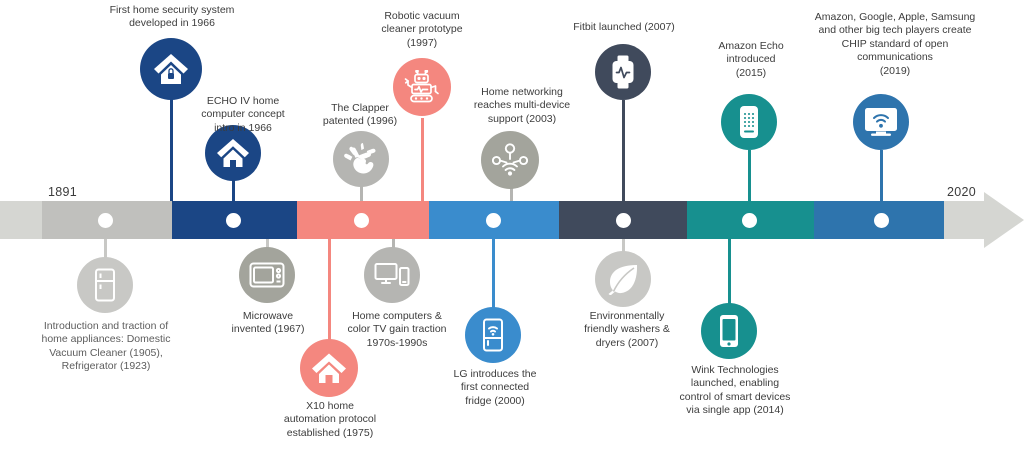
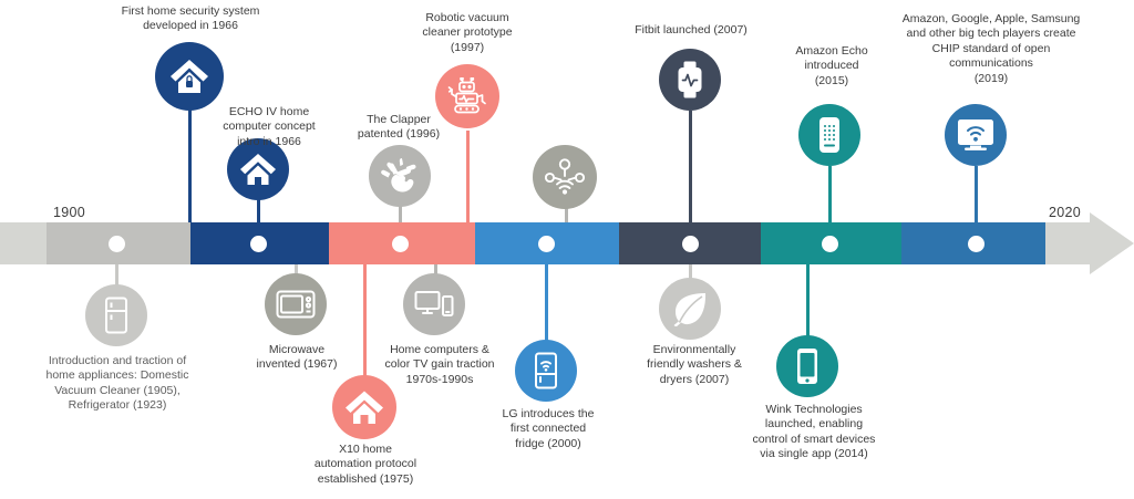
- 1891
+ 1900
  2020
  First home security system
  developed in 1966
  ECHO IV home
  computer concept
  intro in 1966
  The Clapper
  patented (1996)
  Robotic vacuum
  cleaner prototype
  (1997)
- Home networking
- reaches multi-device
- support (2003)
  Fitbit launched (2007)
  Amazon Echo
  introduced
  (2015)
  Amazon, Google, Apple, Samsung
  and other big tech players create
  CHIP standard of open
  communications
  (2019)
  Introduction and traction of
  home appliances: Domestic
  Vacuum Cleaner (1905),
  Refrigerator (1923)
  Microwave
  invented (1967)
  X10 home
  automation protocol
  established (1975)
  Home computers &
  color TV gain traction
  1970s-1990s
  LG introduces the
  first connected
  fridge (2000)
  Environmentally
  friendly washers &
  dryers (2007)
  Wink Technologies
  launched, enabling
  control of smart devices
  via single app (2014)
